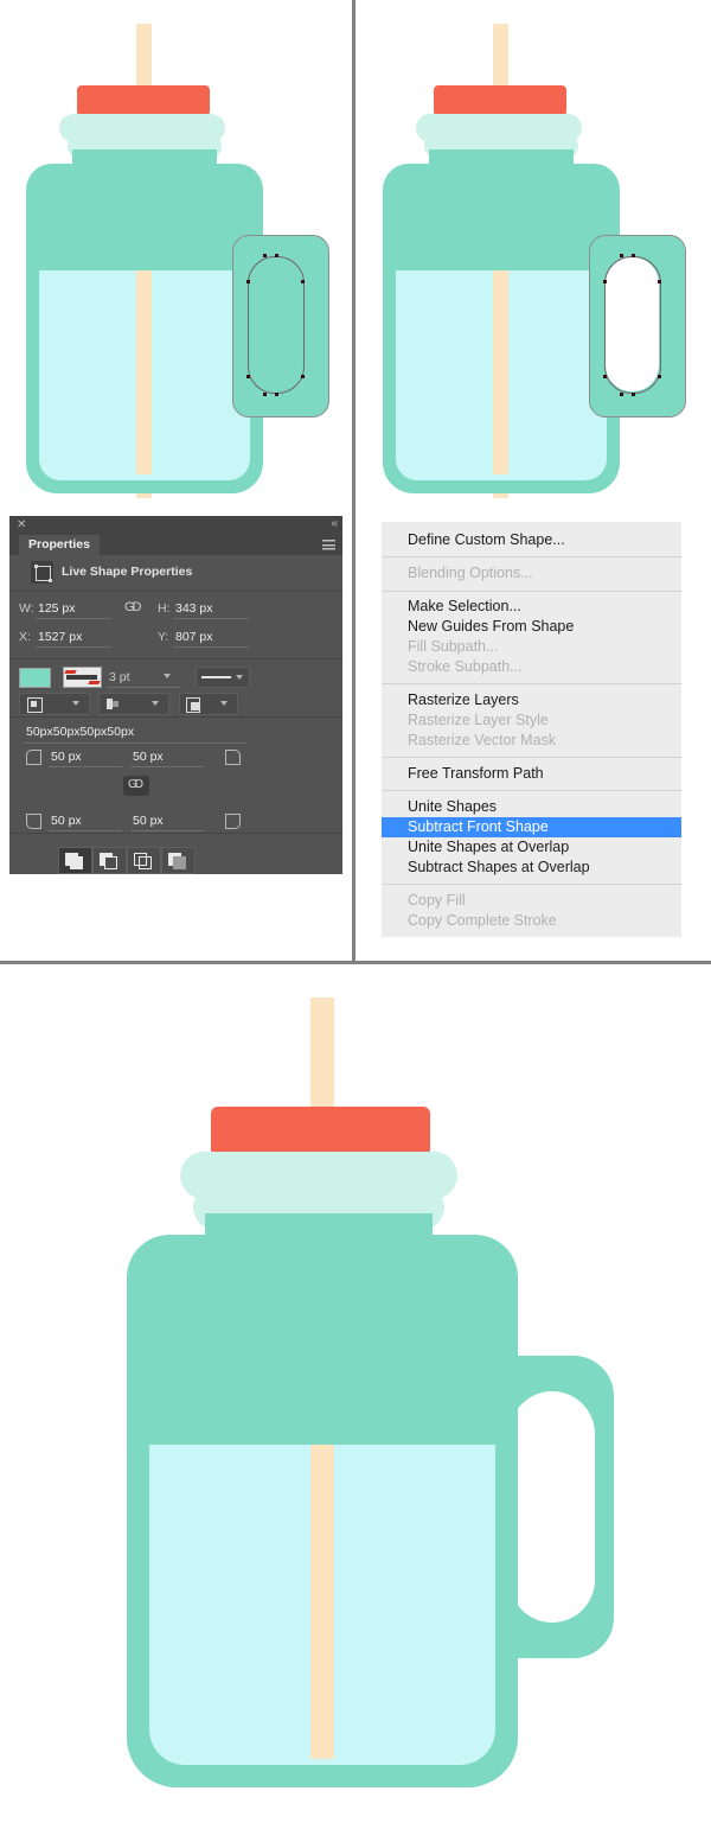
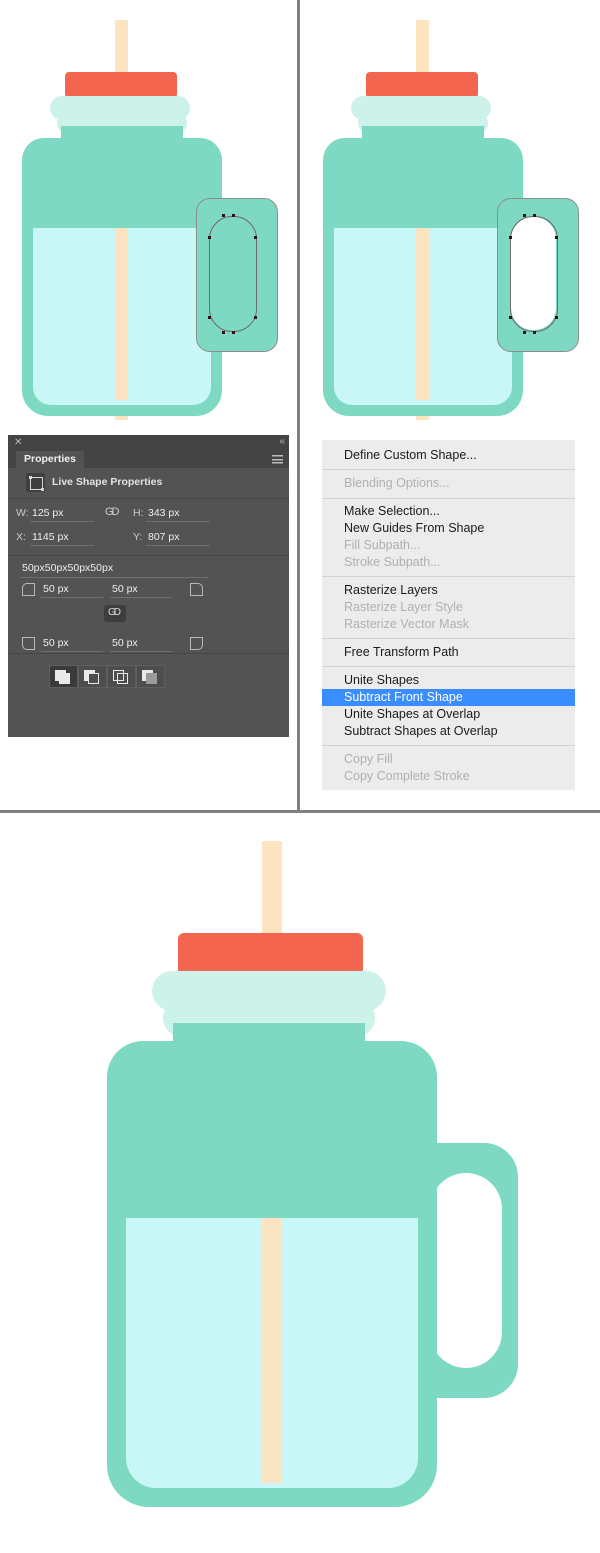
  ✕
  «
  Properties
  Live Shape Properties
  W:
  125 px
  GD
  H:
  343 px
  X:
- 1527 px
+ 1145 px
  Y:
  807 px
- 3 pt
  50px50px50px50px
  50 px
  50 px
  GD
  50 px
  50 px
  Define Custom Shape...
  Blending Options...
  Make Selection...
  New Guides From Shape
  Fill Subpath...
  Stroke Subpath...
  Rasterize Layers
  Rasterize Layer Style
  Rasterize Vector Mask
  Free Transform Path
  Unite Shapes
  Subtract Front Shape
  Unite Shapes at Overlap
  Subtract Shapes at Overlap
  Copy Fill
  Copy Complete Stroke
